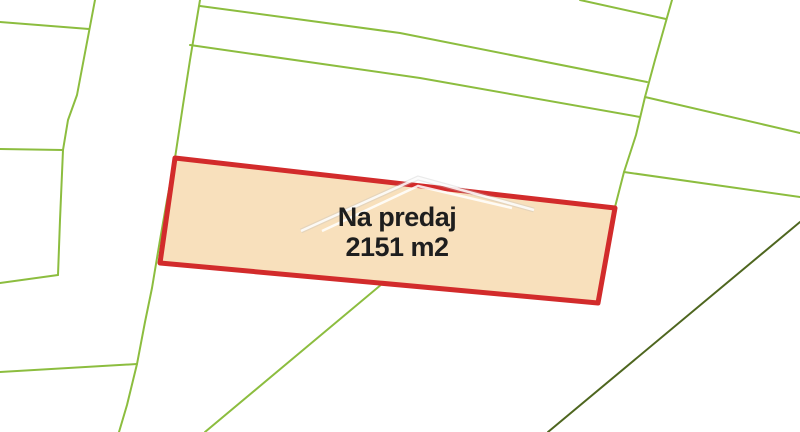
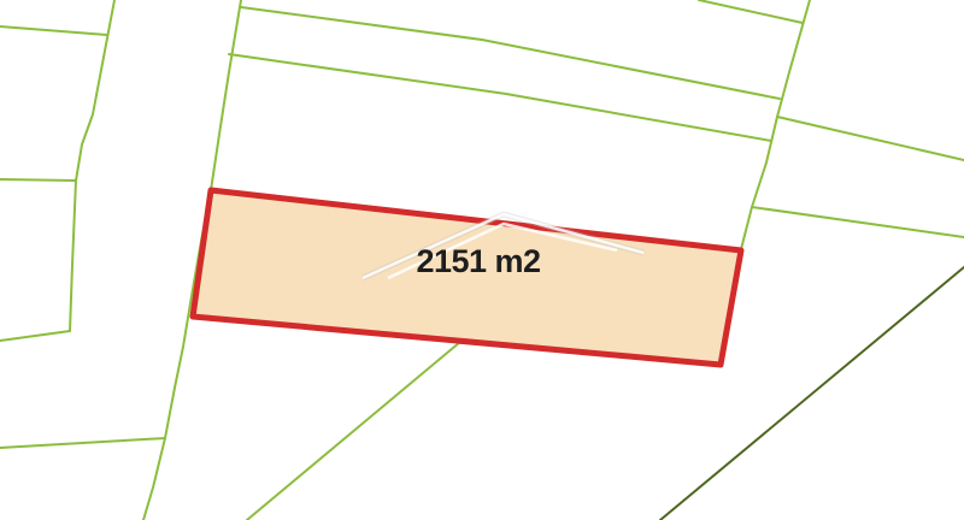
- Na predaj
  2151 m2
